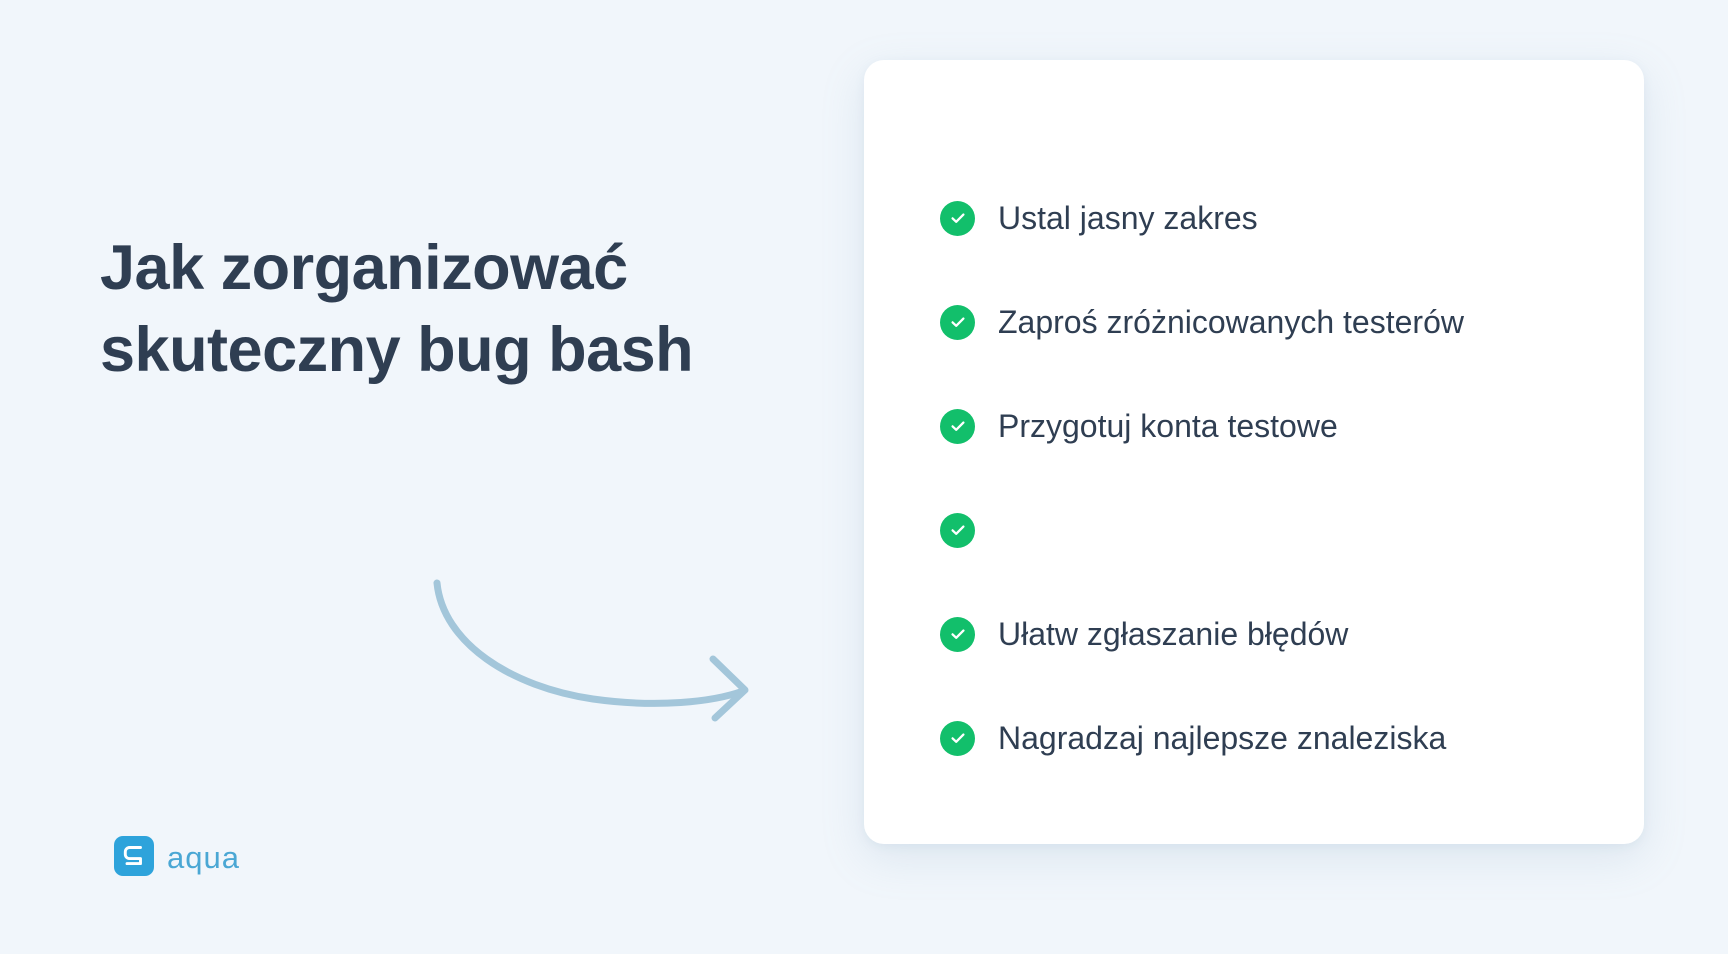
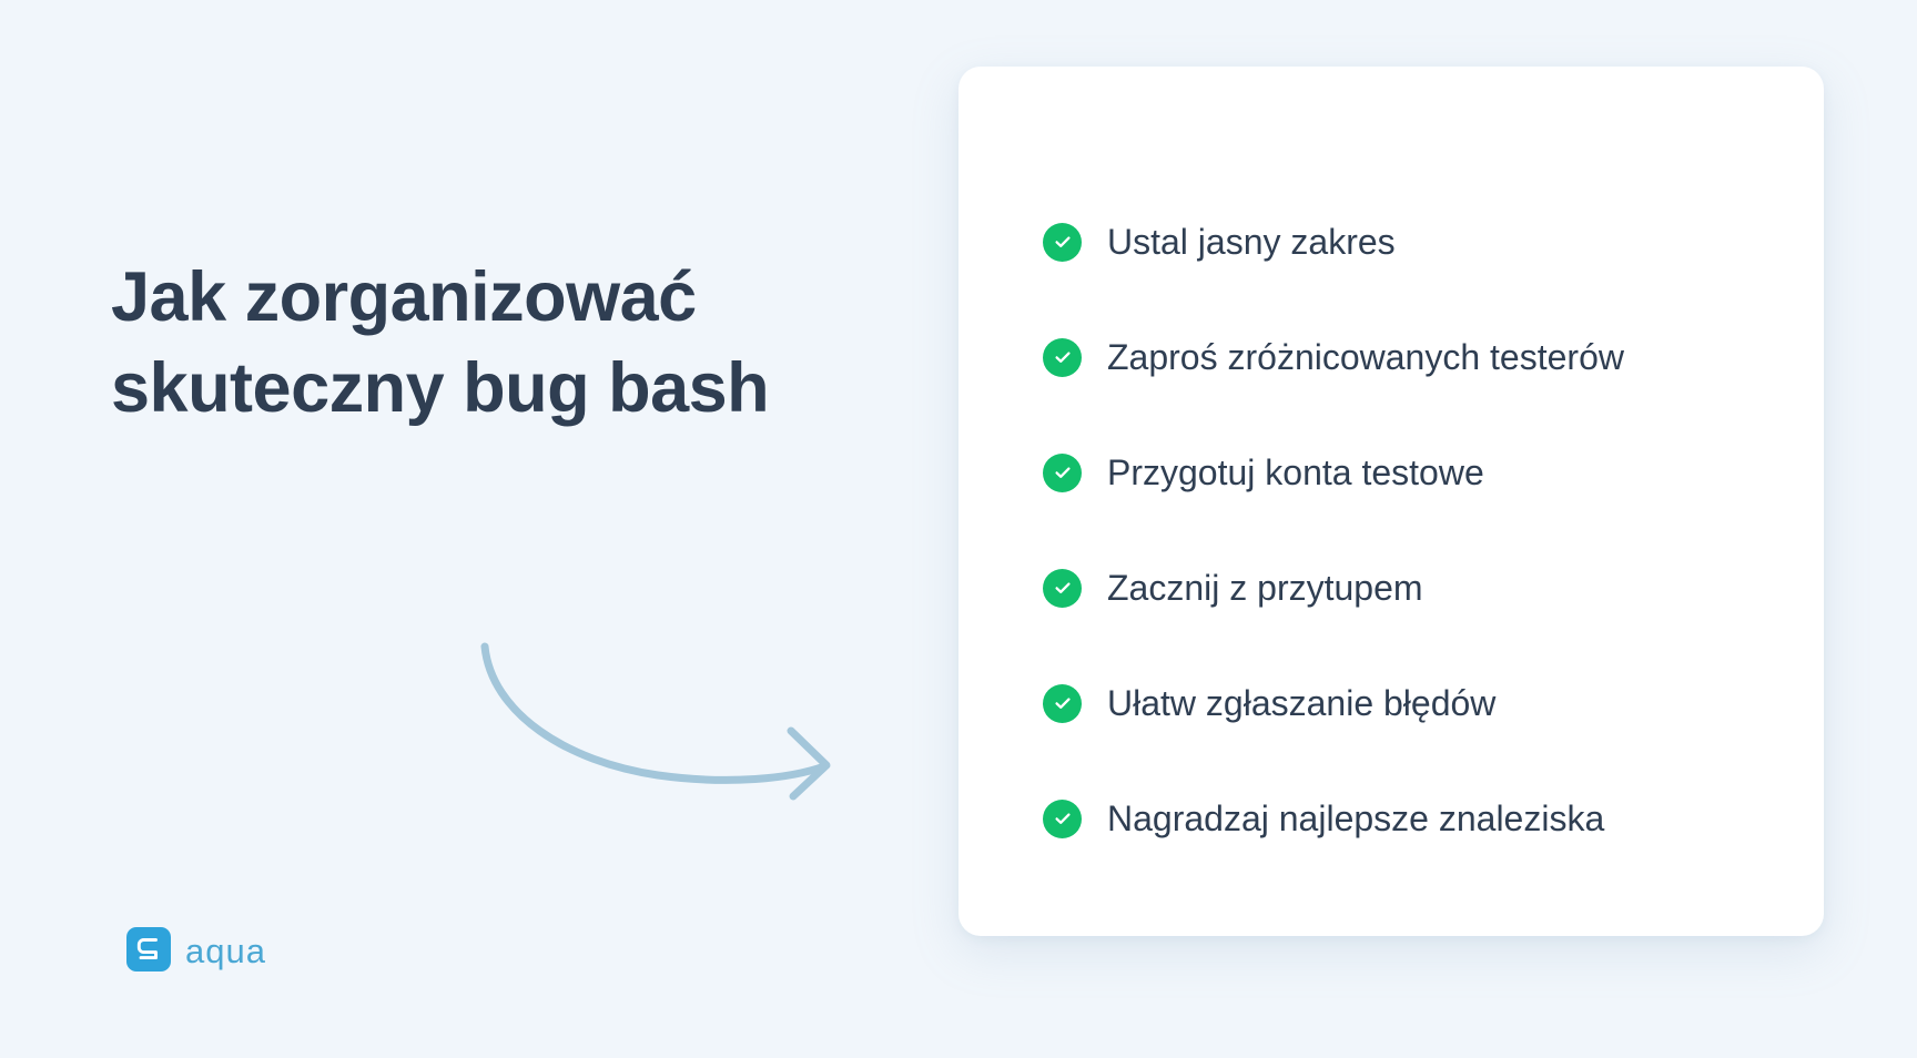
  Jak zorganizować
  skuteczny bug bash
  aqua
  Ustal jasny zakres
  Zaproś zróżnicowanych testerów
  Przygotuj konta testowe
+ Zacznij z przytupem
  Ułatw zgłaszanie błędów
  Nagradzaj najlepsze znaleziska
